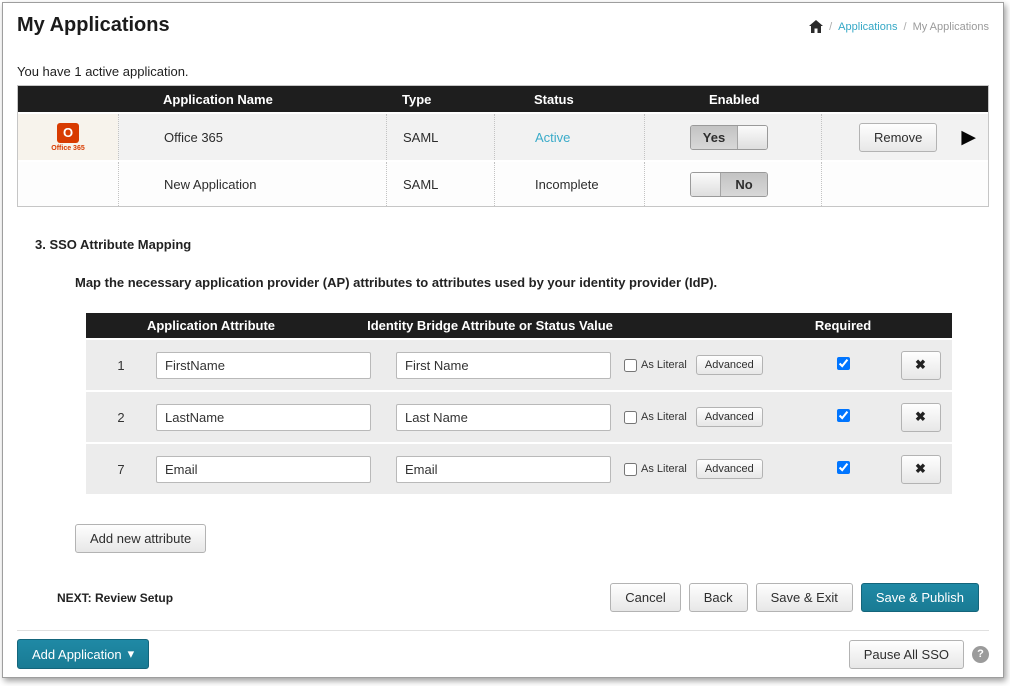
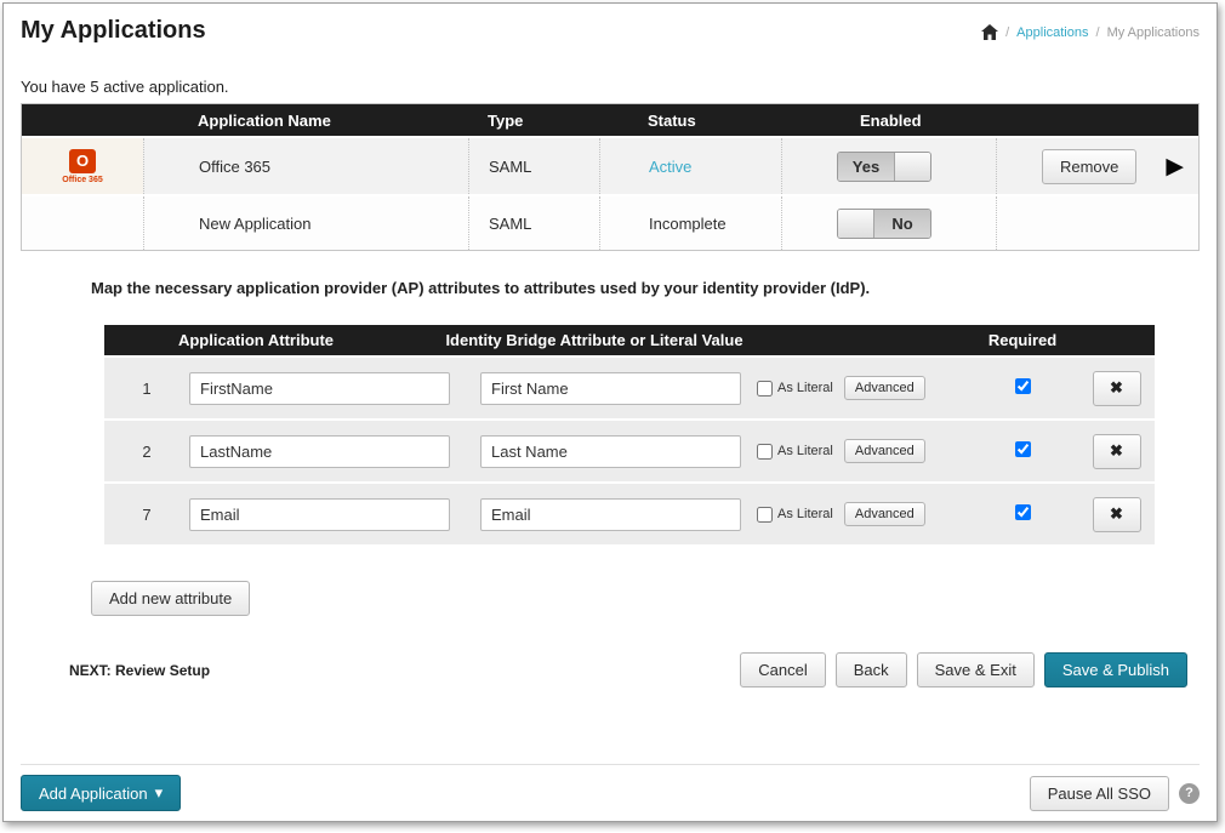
  My Applications
  /
  Applications
  /
  My Applications
- You have 1 active application.
+ You have 5 active application.
  Application Name
  Type
  Status
  Enabled
  O
  Office 365
  SAML
  Active
  Yes
  Remove
  ▶
  New Application
  SAML
  Incomplete
  No
- 3. SSO Attribute Mapping
  Map the necessary application provider (AP) attributes to attributes used by your identity provider (IdP).
  Application Attribute
- Identity Bridge Attribute or Status Value
+ Identity Bridge Attribute or Literal Value
  Required
  1
  FirstName
  First Name
  As Literal
  Advanced
  ✖
  2
  LastName
  Last Name
  As Literal
  Advanced
  ✖
  7
  Email
  Email
  As Literal
  Advanced
  ✖
  Add new attribute
  NEXT: Review Setup
  Cancel
  Back
  Save & Exit
  Save & Publish
  Add Application
  ▾
  Pause All SSO
  ?
